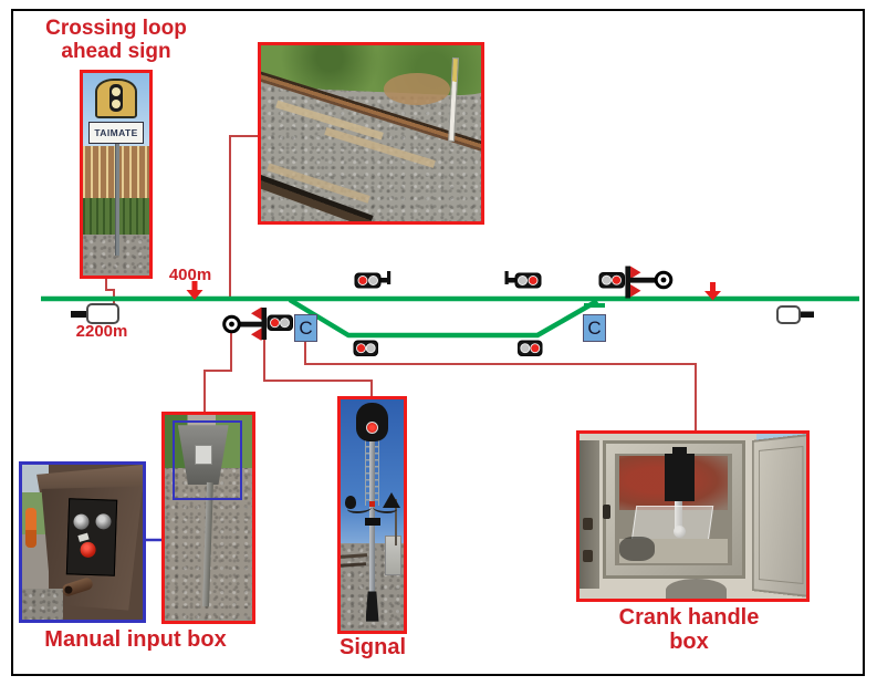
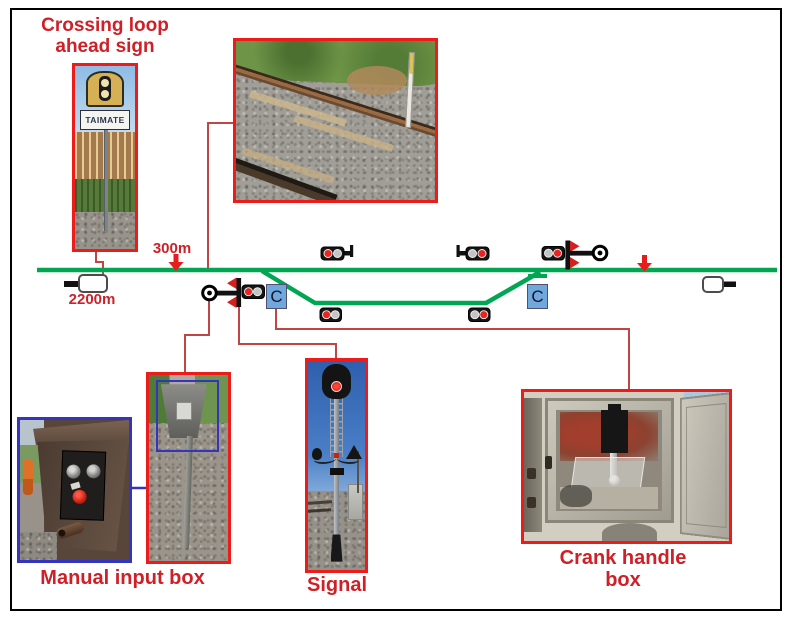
  C
  C
- 400m
+ 300m
  2200m
  Crossing loop
  ahead sign
  Manual input box
  Signal
  Crank handle box
  TAIMATE
